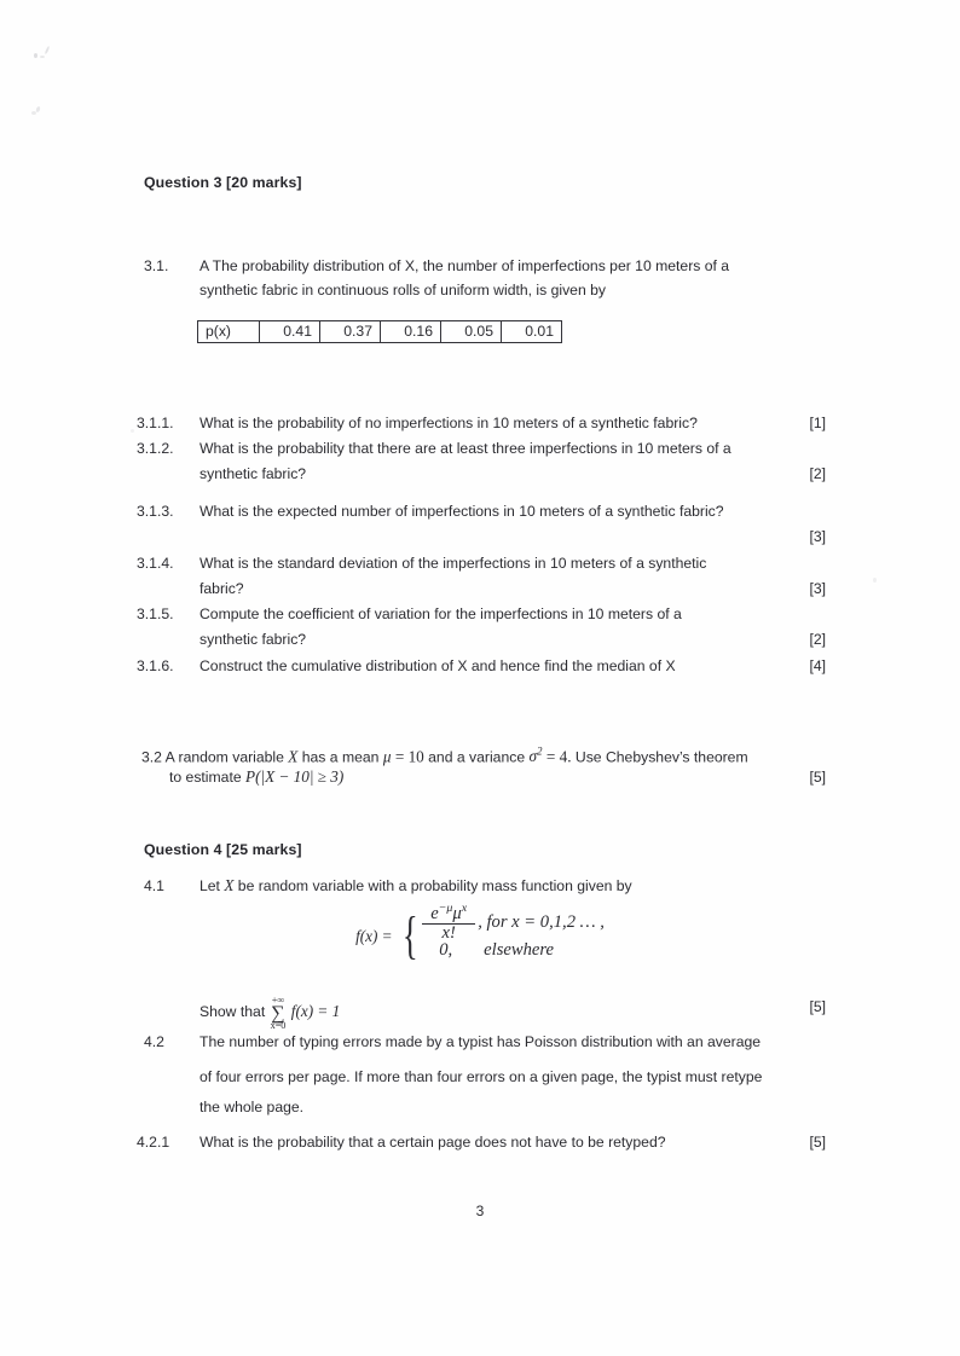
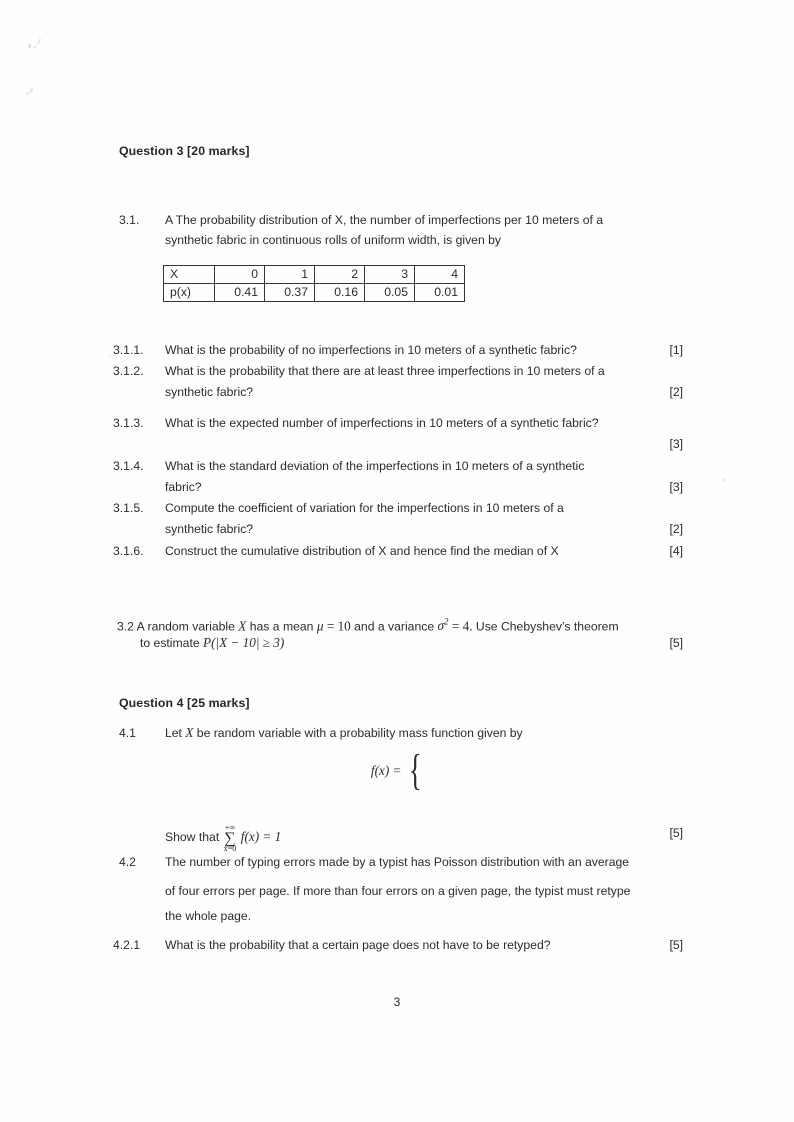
  Question 3 [20 marks]
  3.1.
  A The probability distribution of X, the number of imperfections per 10 meters of a
  synthetic fabric in continuous rolls of uniform width, is given by
+ X	0	1	2	3	4
  p(x)	0.41	0.37	0.16	0.05	0.01
  3.1.1.
  What is the probability of no imperfections in 10 meters of a synthetic fabric?
  [1]
  3.1.2.
  What is the probability that there are at least three imperfections in 10 meters of a
  synthetic fabric?
  [2]
  3.1.3.
  What is the expected number of imperfections in 10 meters of a synthetic fabric?
  [3]
  3.1.4.
  What is the standard deviation of the imperfections in 10 meters of a synthetic
  fabric?
  [3]
  3.1.5.
  Compute the coefficient of variation for the imperfections in 10 meters of a
  synthetic fabric?
  [2]
  3.1.6.
  Construct the cumulative distribution of X and hence find the median of X
  [4]
  3.2 A random variable X has a mean μ = 10 and a variance σ2 = 4. Use Chebyshev’s theorem
  to estimate P(|X − 10| ≥ 3)
  [5]
  Question 4 [25 marks]
  4.1
  Let X be random variable with a probability mass function given by
  f(x) =
  {
- e−μμx
- x!
- , for x = 0,1,2 … ,
- 0,
- elsewhere
  Show that
  +∞
  ∑
  x=0
  f(x) = 1
  [5]
  4.2
  The number of typing errors made by a typist has Poisson distribution with an average
  of four errors per page. If more than four errors on a given page, the typist must retype
  the whole page.
  4.2.1
  What is the probability that a certain page does not have to be retyped?
  [5]
  3
